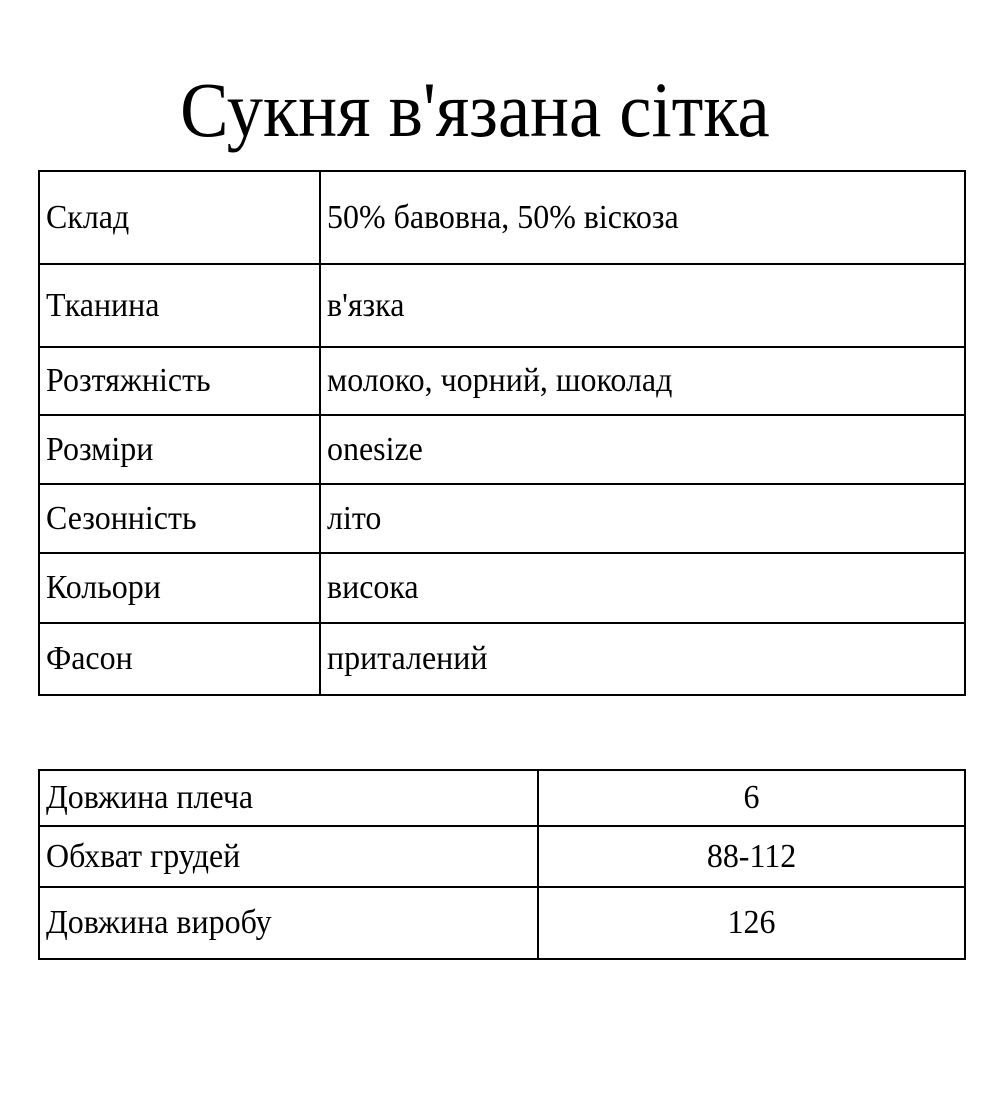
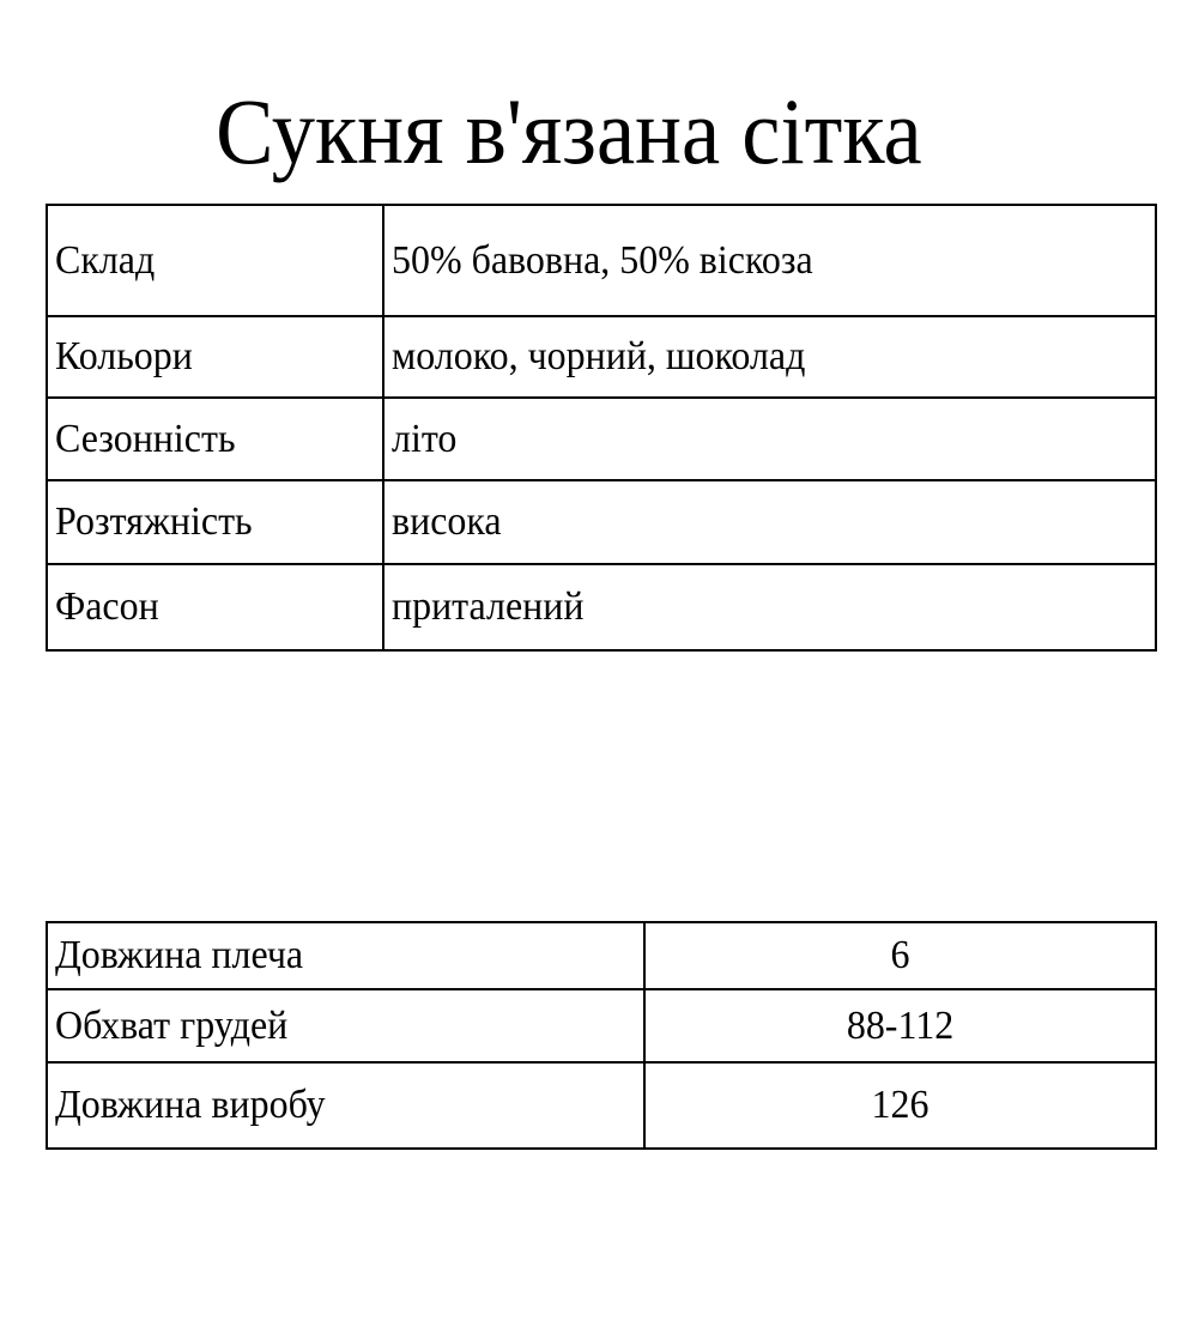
  Сукня в'язана сітка
  Склад	50% бавовна, 50% віскоза
- Тканина	в'язка
- Розтяжність	молоко, чорний, шоколад
+ Кольори	молоко, чорний, шоколад
- Розміри	onesize
  Сезонність	літо
- Кольори	висока
+ Розтяжність	висока
  Фасон	приталений
  Довжина плеча	6
  Обхват грудей	88-112
  Довжина виробу	126
